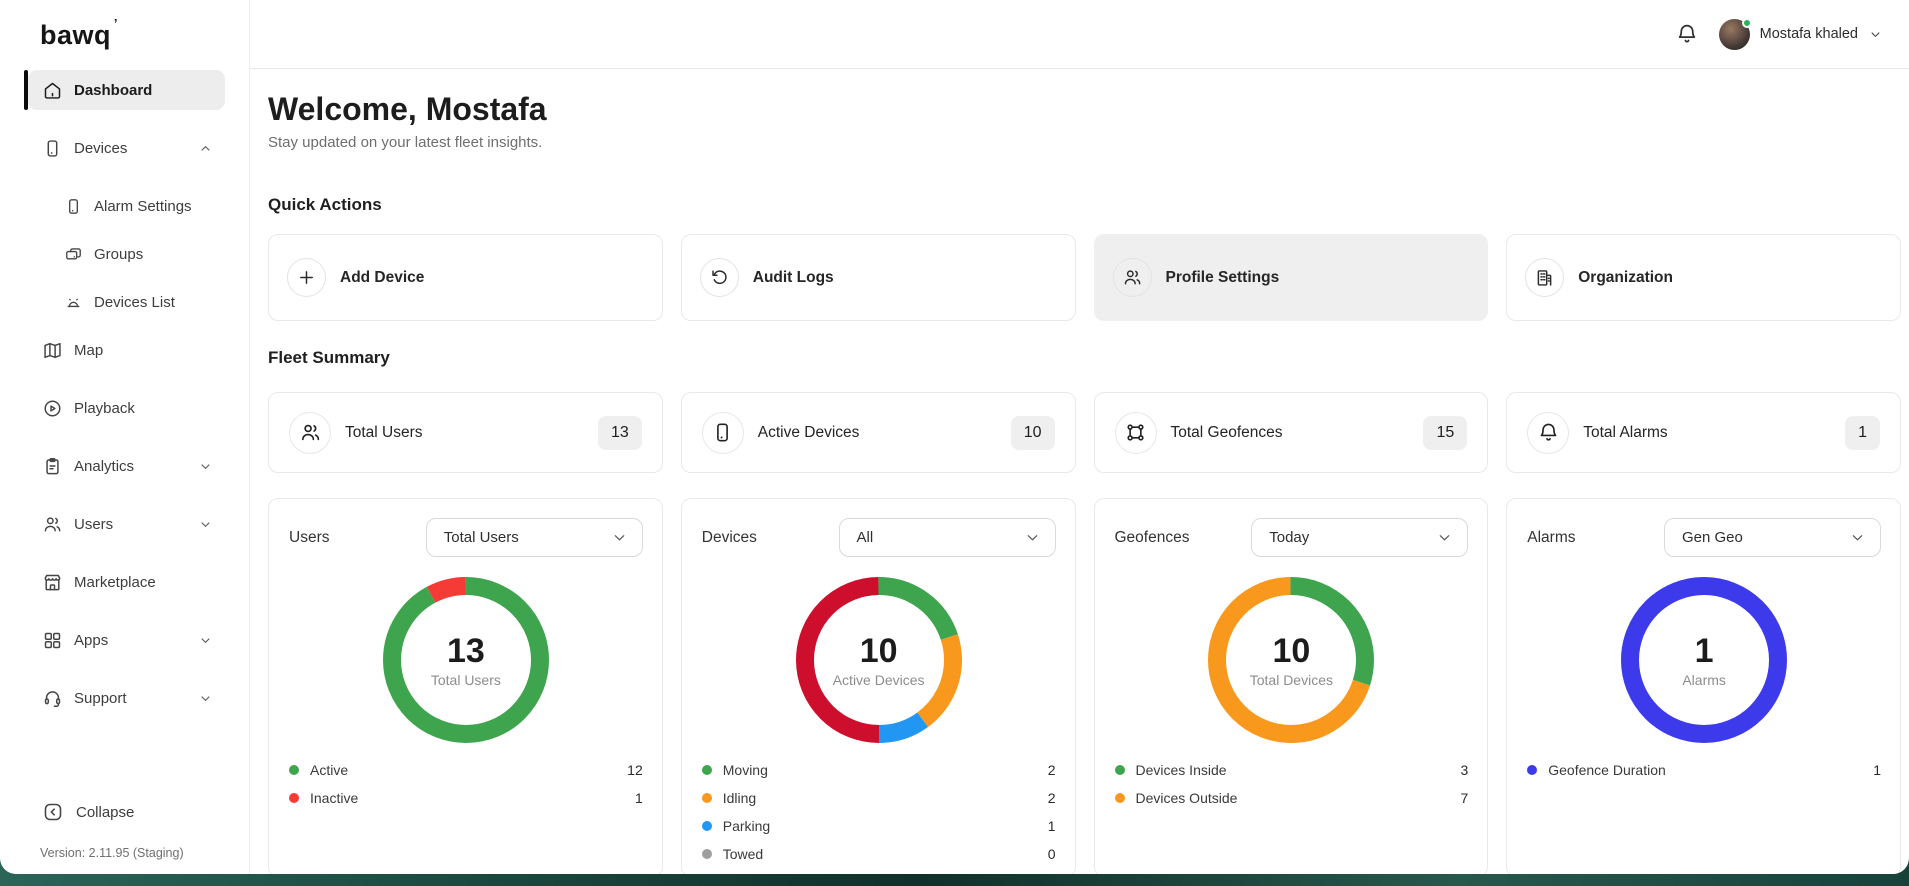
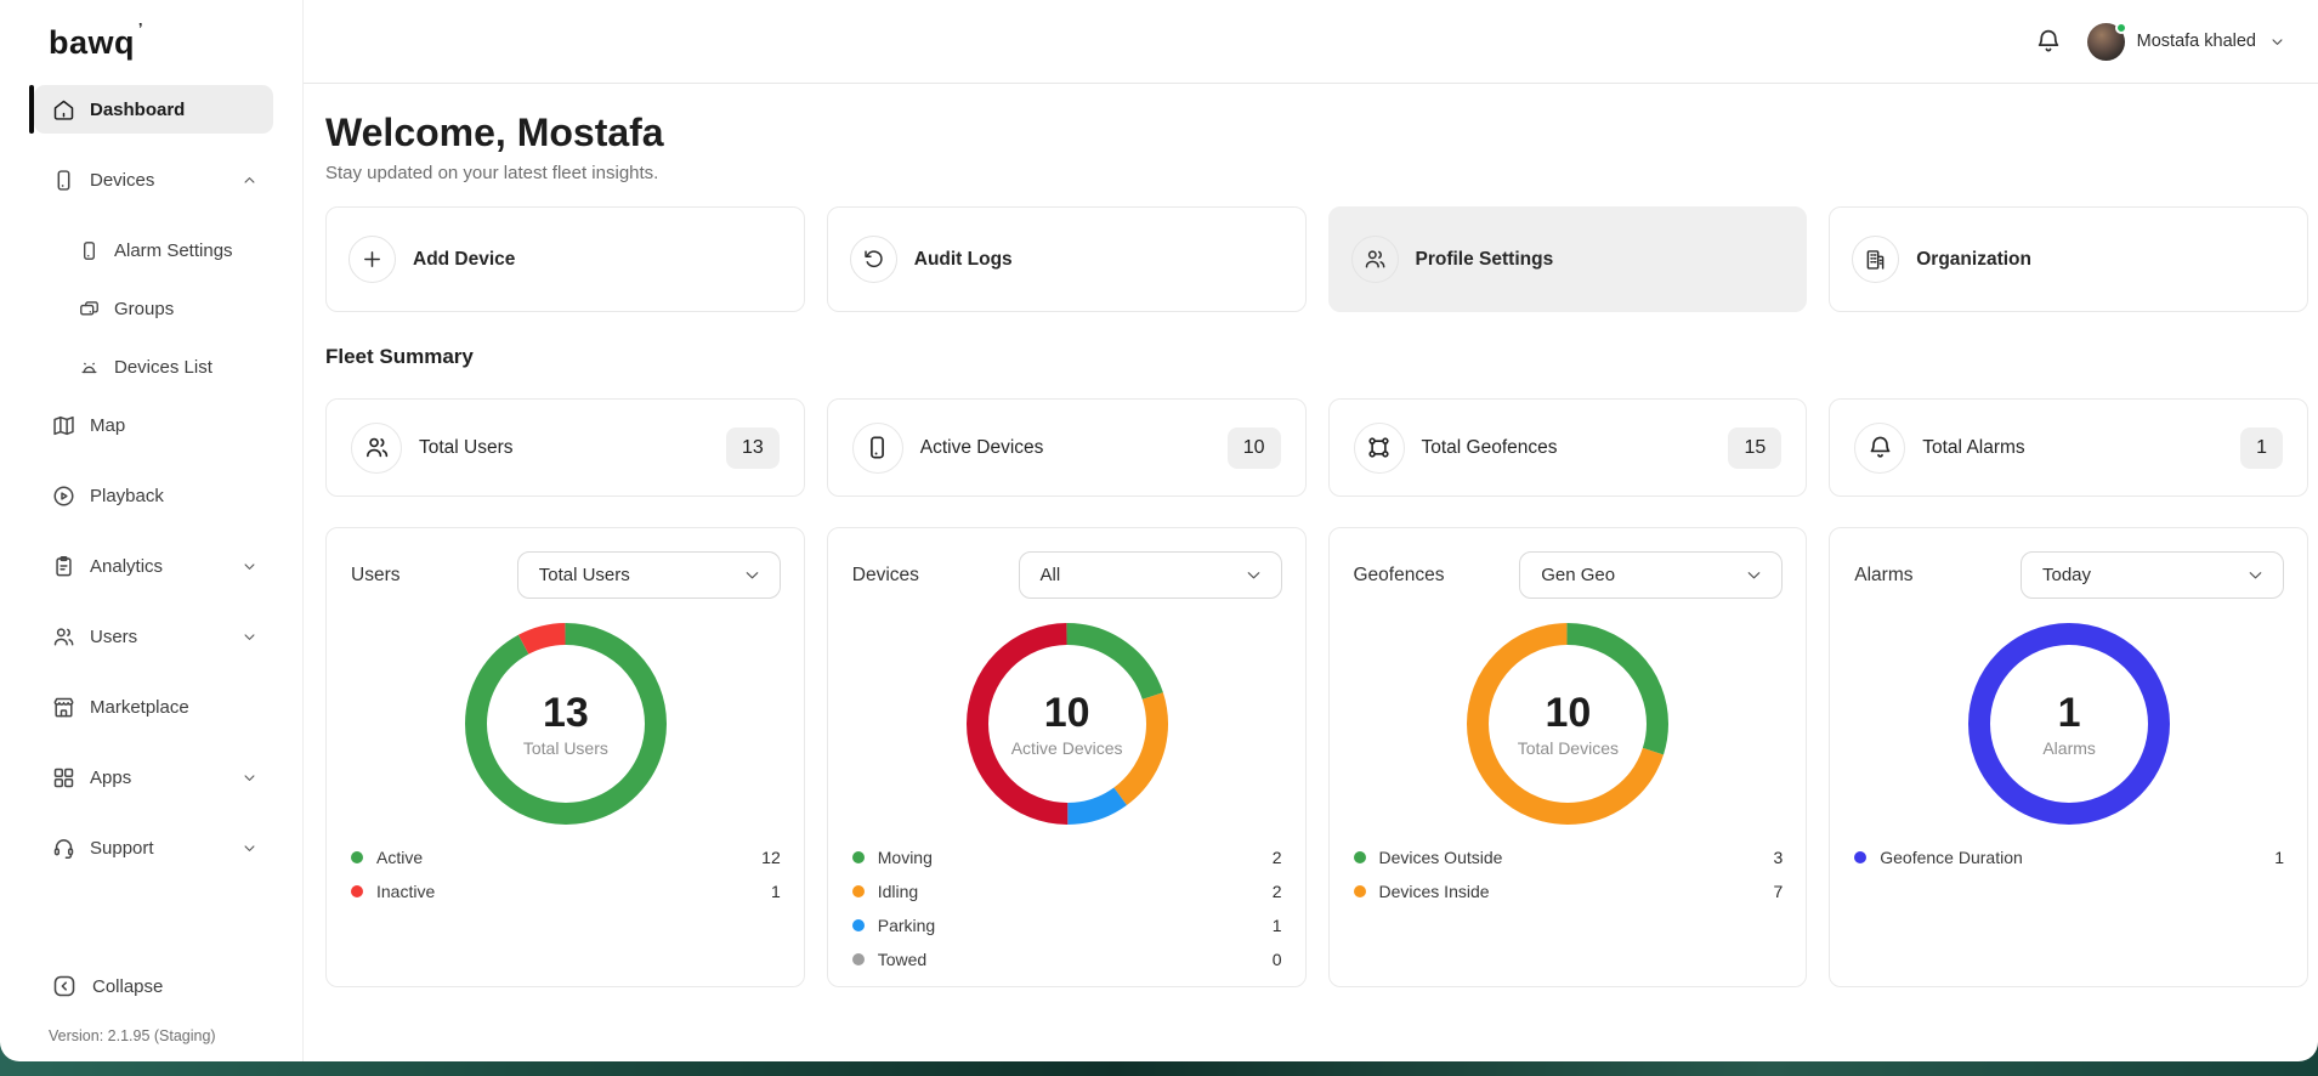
  bawq
  ’
  Dashboard
  Devices
  Alarm Settings
  Groups
  Devices List
  Map
  Playback
  Analytics
  Users
  Marketplace
  Apps
  Support
  Collapse
- Version: 2.11.95 (Staging)
+ Version: 2.1.95 (Staging)
  Mostafa khaled
  Welcome, Mostafa
  Stay updated on your latest fleet insights.
- Quick Actions
  Add Device
  Audit Logs
  Profile Settings
  Organization
  Fleet Summary
  Total Users
  13
  Active Devices
  10
  Total Geofences
  15
  Total Alarms
  1
  Users
  Total Users
  13
  Total Users
  Active
  12
  Inactive
  1
  Devices
  All
  10
  Active Devices
  Moving
  2
  Idling
  2
  Parking
  1
  Towed
  0
  Geofences
- Today
+ Gen Geo
  10
  Total Devices
- Devices Inside
+ Devices Outside
  3
- Devices Outside
+ Devices Inside
  7
  Alarms
- Gen Geo
+ Today
  1
  Alarms
  Geofence Duration
  1
